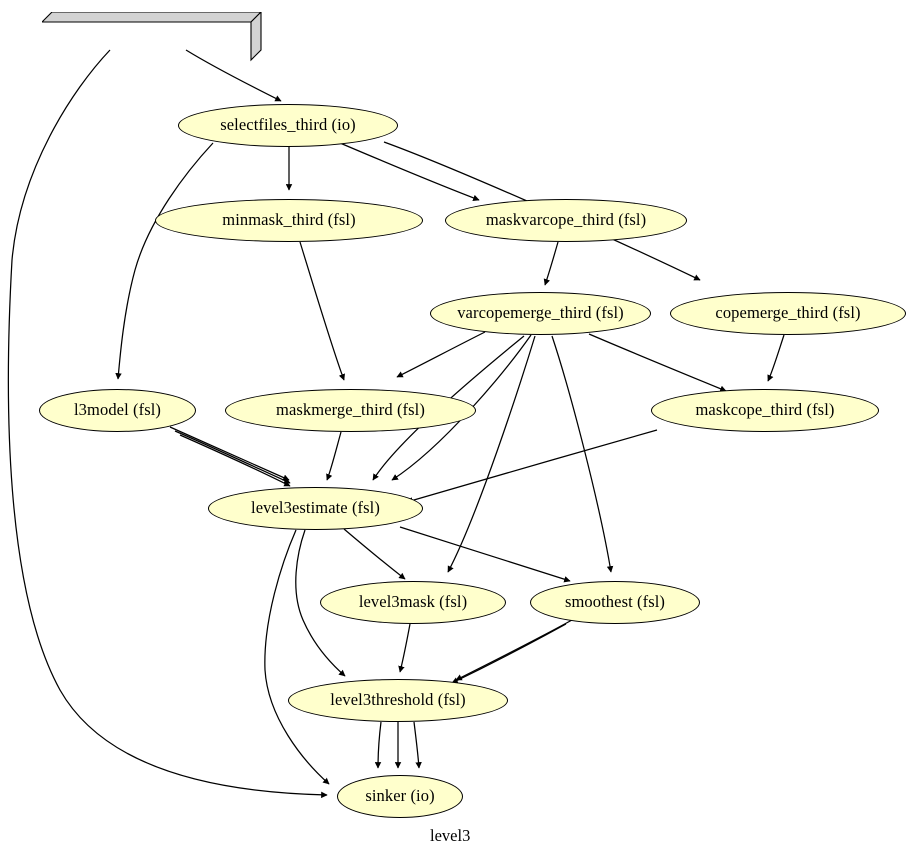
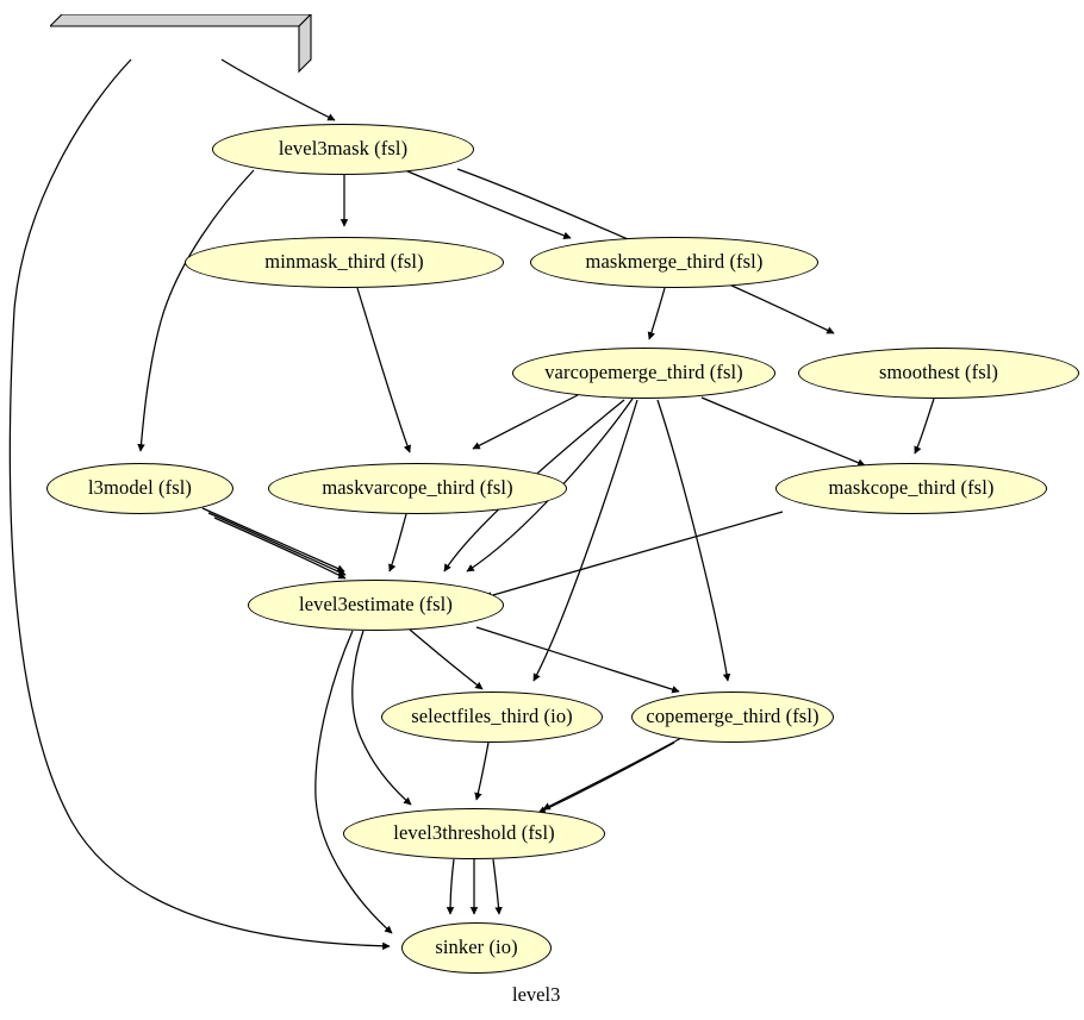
- selectfiles_third (io)
+ level3mask (fsl)
  minmask_third (fsl)
- maskvarcope_third (fsl)
+ maskmerge_third (fsl)
  varcopemerge_third (fsl)
- copemerge_third (fsl)
+ smoothest (fsl)
  l3model (fsl)
- maskmerge_third (fsl)
+ maskvarcope_third (fsl)
  maskcope_third (fsl)
  level3estimate (fsl)
- level3mask (fsl)
+ selectfiles_third (io)
- smoothest (fsl)
+ copemerge_third (fsl)
  level3threshold (fsl)
  sinker (io)
  level3
